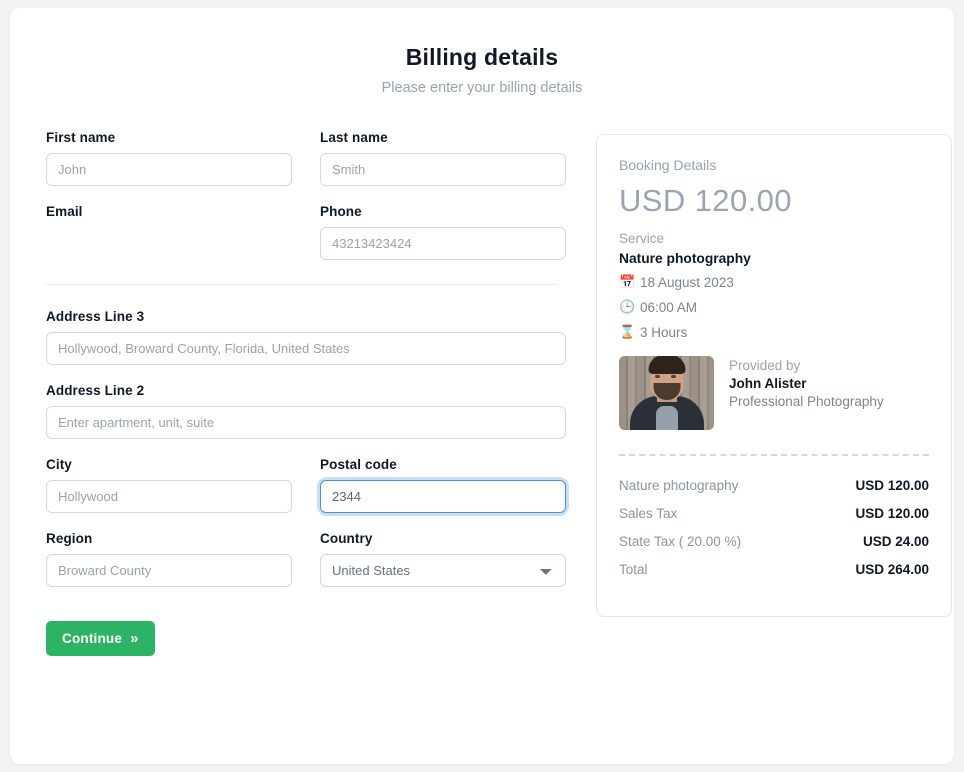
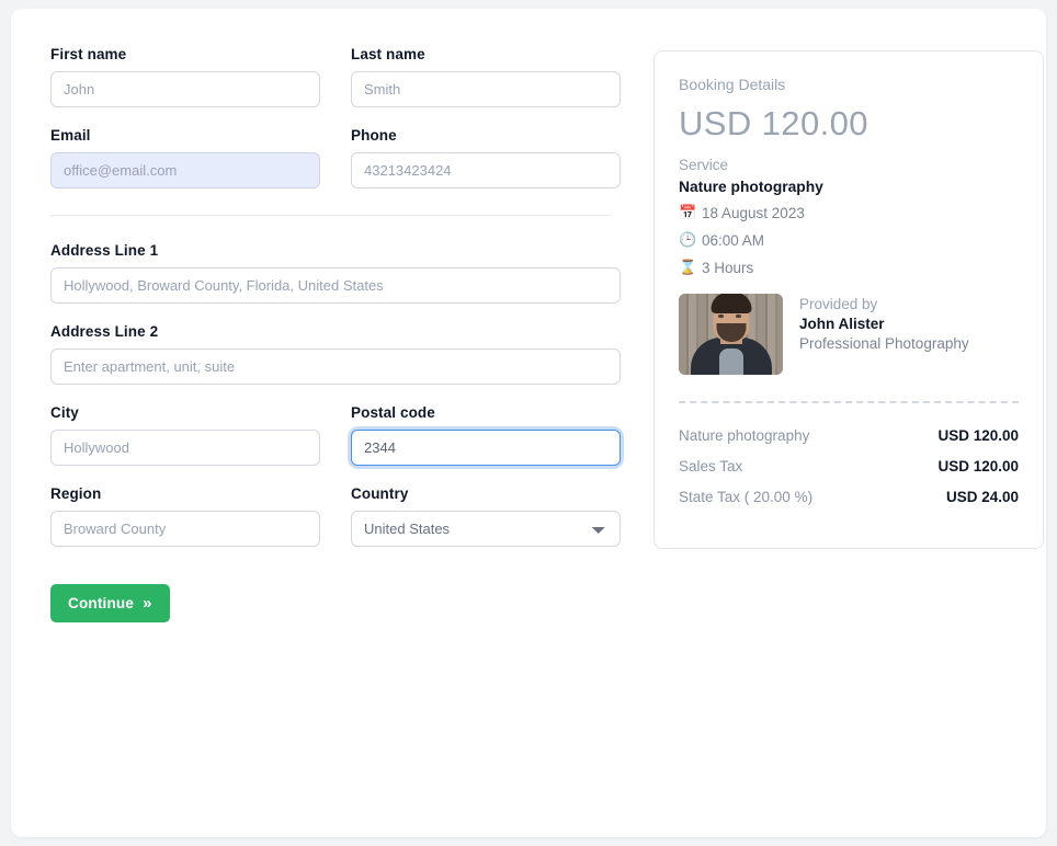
- Billing details
- Please enter your billing details
  First name
  John
  Last name
  Smith
  Email
+ office@email.com
  Phone
  43213423424
- Address Line 3
+ Address Line 1
  Hollywood, Broward County, Florida, United States
  Address Line 2
  Enter apartment, unit, suite
  City
  Hollywood
  Postal code
  2344
  Region
  Broward County
  Country
  United States
  Continue
  »
  Booking Details
  USD 120.00
  Service
  Nature photography
  📅
  18 August 2023
  🕒
  06:00 AM
  ⌛
  3 Hours
  Provided by
  John Alister
  Professional Photography
  Nature photography
  USD 120.00
  Sales Tax
  USD 120.00
  State Tax ( 20.00 %)
  USD 24.00
- Total
- USD 264.00
